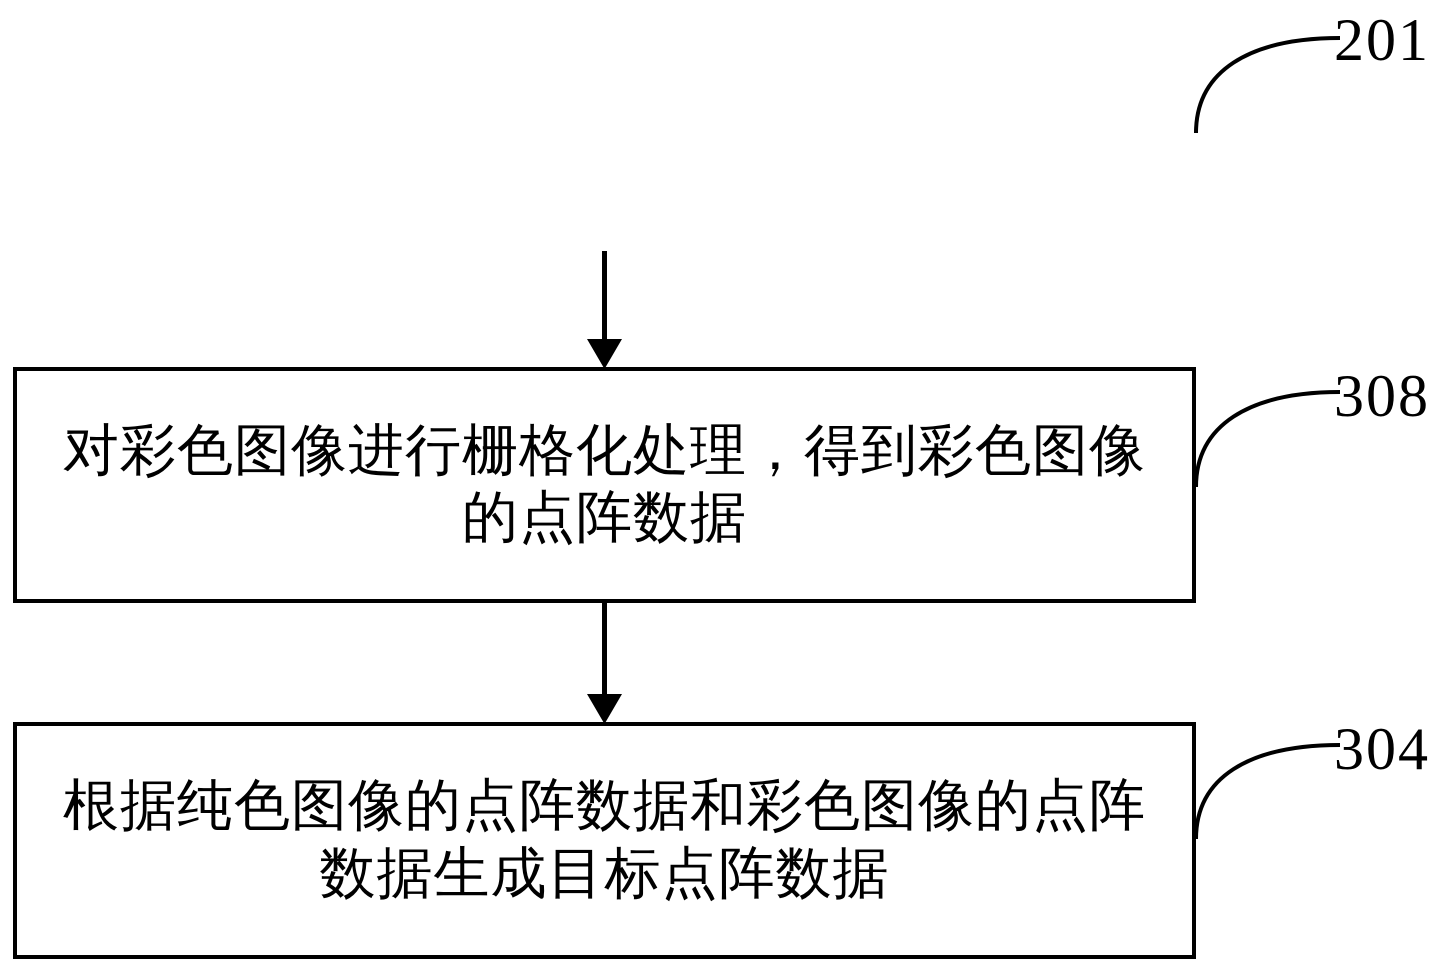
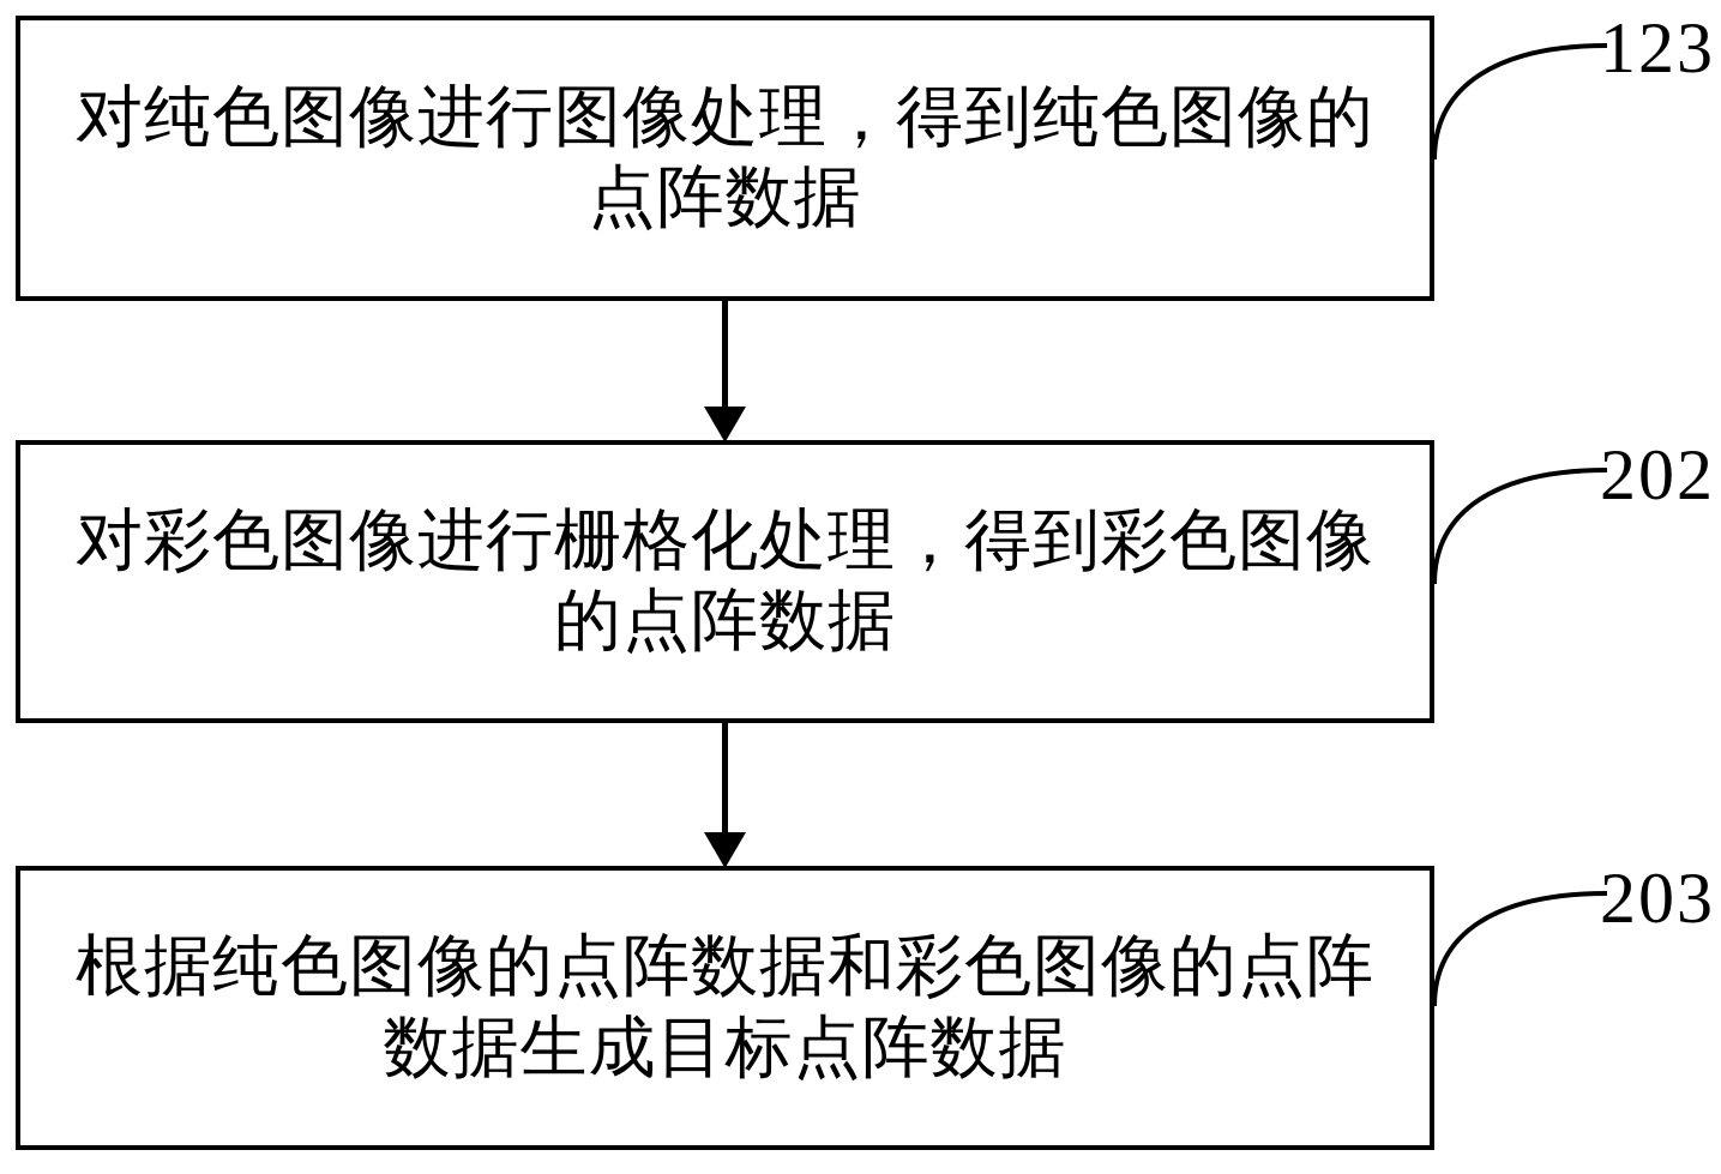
+ 对纯色图像进行图像处理，得到纯色图像的
+ 点阵数据
  对彩色图像进行栅格化处理，得到彩色图像
  的点阵数据
  根据纯色图像的点阵数据和彩色图像的点阵
  数据生成目标点阵数据
- 201
+ 123
- 308
+ 202
- 304
+ 203
